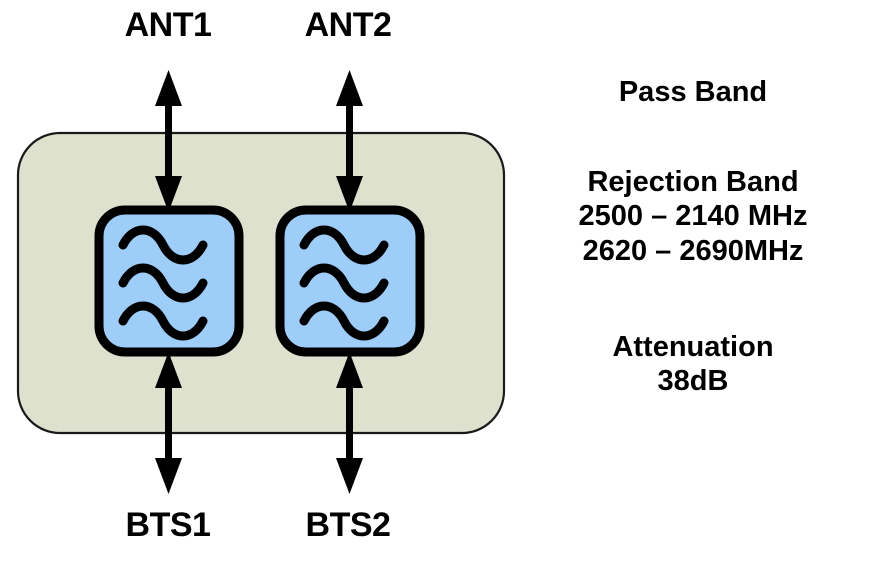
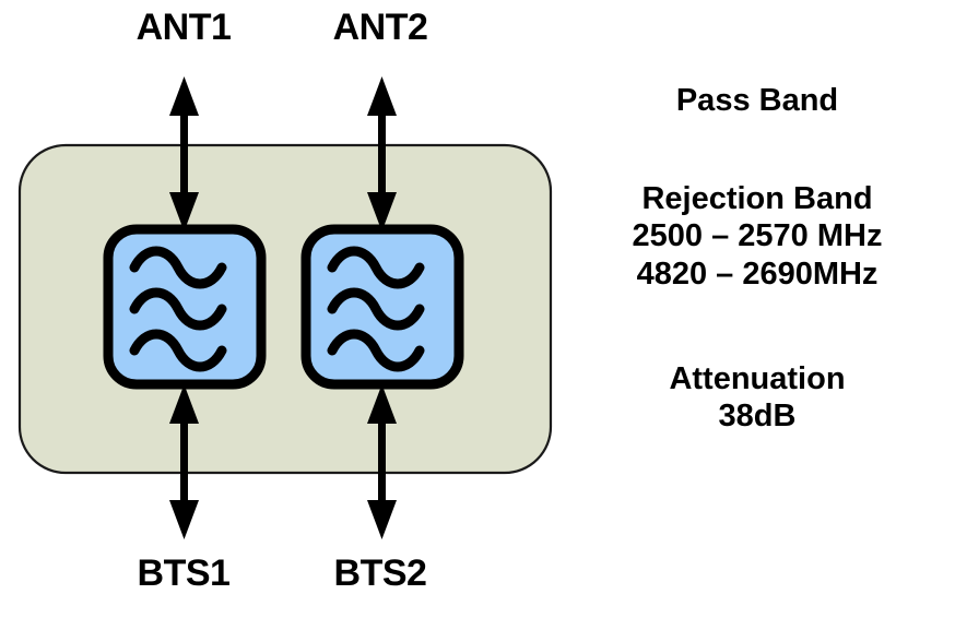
  ANT1
  ANT2
  BTS1
  BTS2
  Pass Band
  Rejection Band
- 2500 – 2140 MHz
+ 2500 – 2570 MHz
- 2620 – 2690MHz
+ 4820 – 2690MHz
  Attenuation
  38dB
